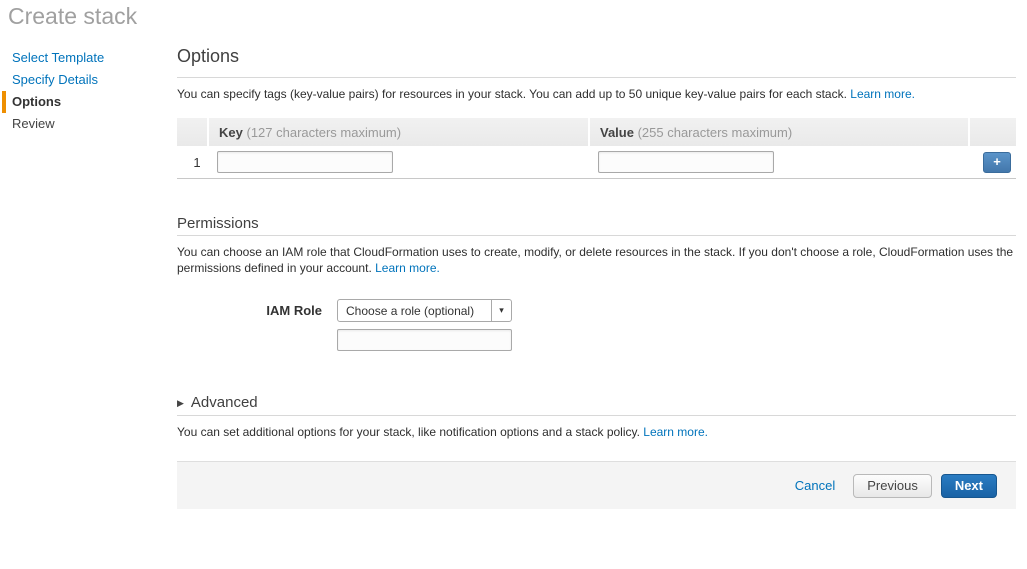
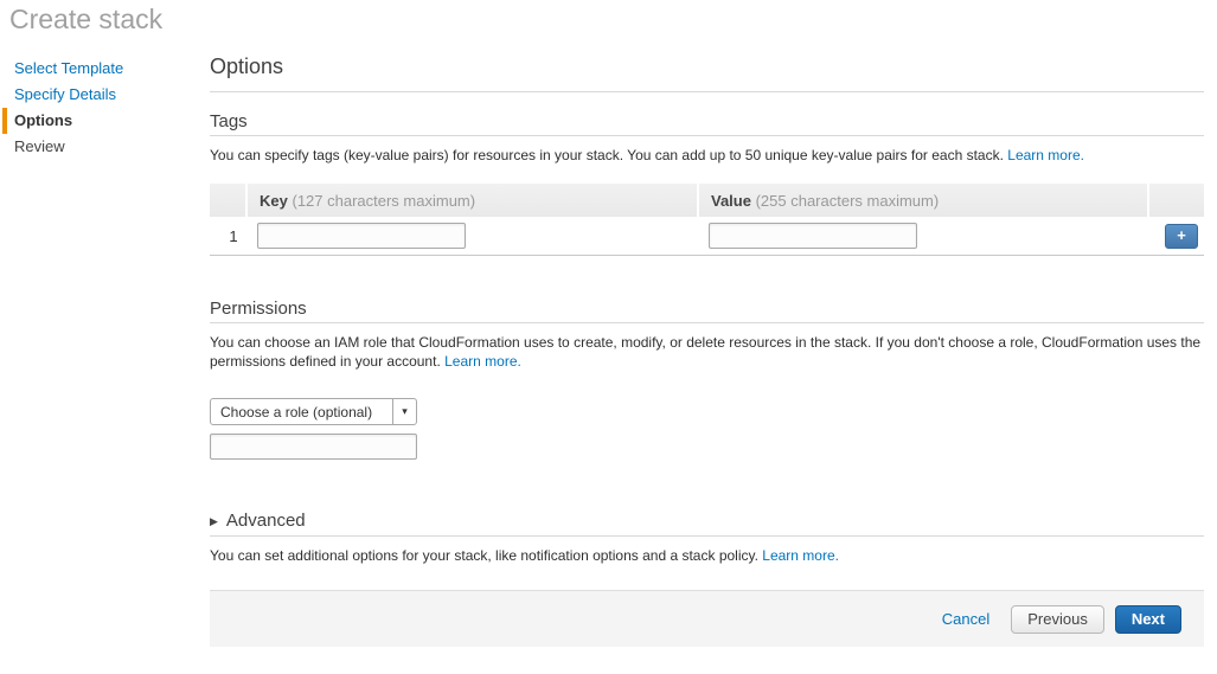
  Create stack
  Select Template
  Specify Details
  Options
  Review
  Options
+ Tags
  You can specify tags (key-value pairs) for resources in your stack. You can add up to 50 unique key-value pairs for each stack. Learn more.
  	Key (127 characters maximum)	Value (255 characters maximum)
  1			+
  Permissions
  You can choose an IAM role that CloudFormation uses to create, modify, or delete resources in the stack. If you don't choose a role, CloudFormation uses the permissions defined in your account. Learn more.
- IAM Role
  Choose a role (optional)
  ▾
  ▶ Advanced
  You can set additional options for your stack, like notification options and a stack policy. Learn more.
  Cancel
  Previous
  Next
